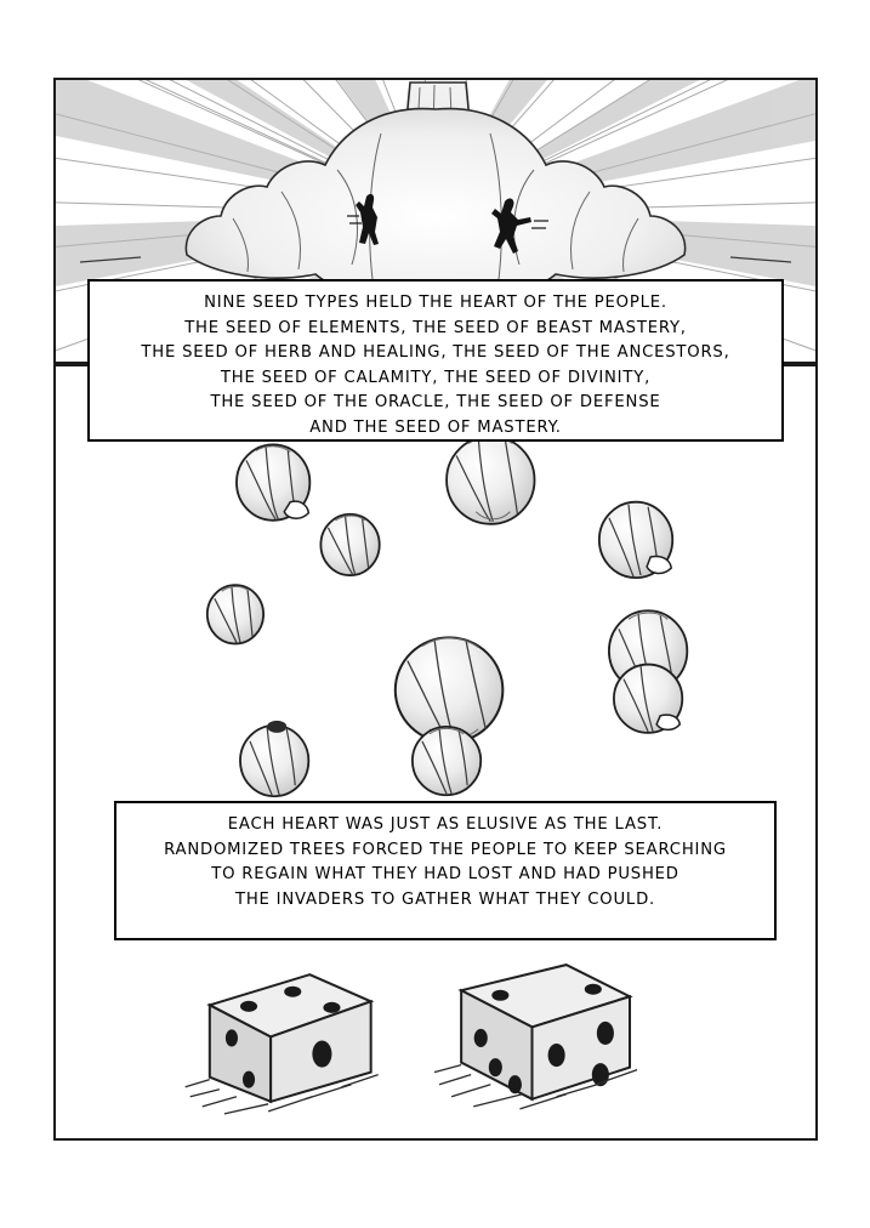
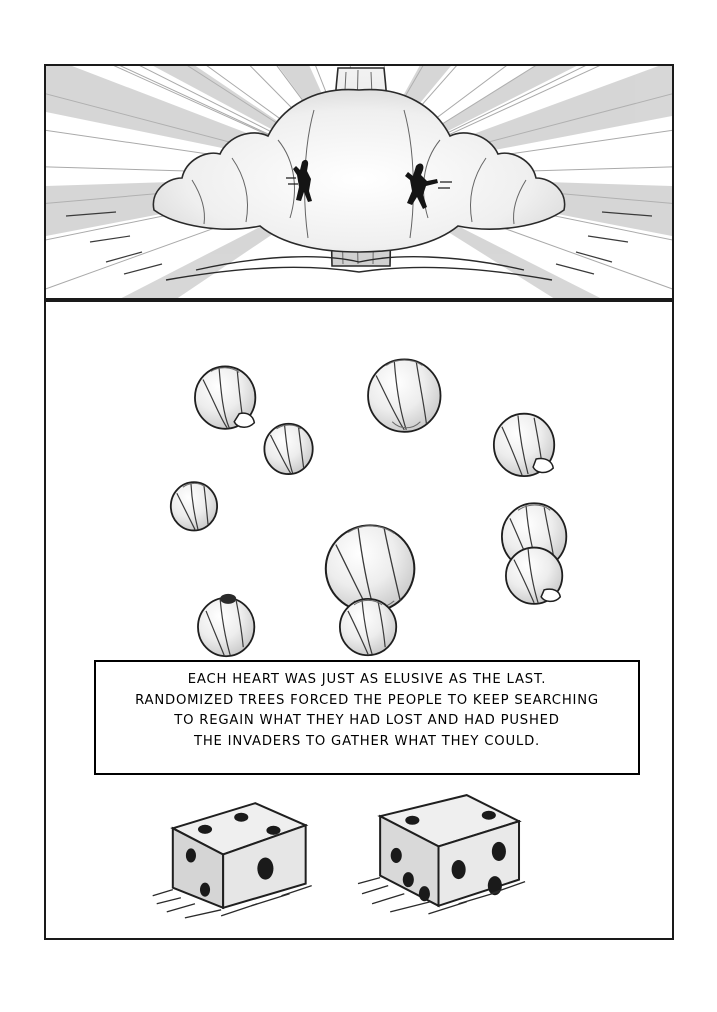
- NINE SEED TYPES HELD THE HEART OF THE PEOPLE.
- THE SEED OF ELEMENTS, THE SEED OF BEAST MASTERY,
- THE SEED OF HERB AND HEALING, THE SEED OF THE ANCESTORS,
- THE SEED OF CALAMITY, THE SEED OF DIVINITY,
- THE SEED OF THE ORACLE, THE SEED OF DEFENSE
- AND THE SEED OF MASTERY.
  EACH HEART WAS JUST AS ELUSIVE AS THE LAST.
  RANDOMIZED TREES FORCED THE PEOPLE TO KEEP SEARCHING
  TO REGAIN WHAT THEY HAD LOST AND HAD PUSHED
  THE INVADERS TO GATHER WHAT THEY COULD.
